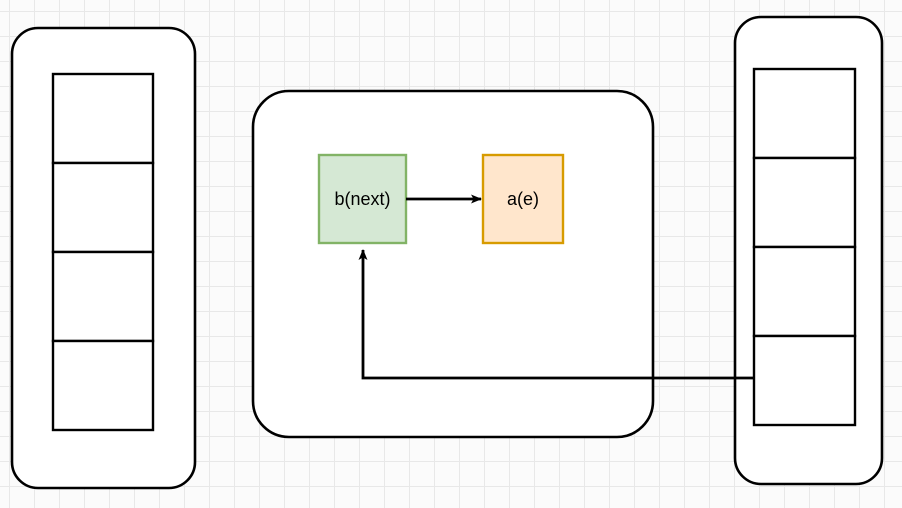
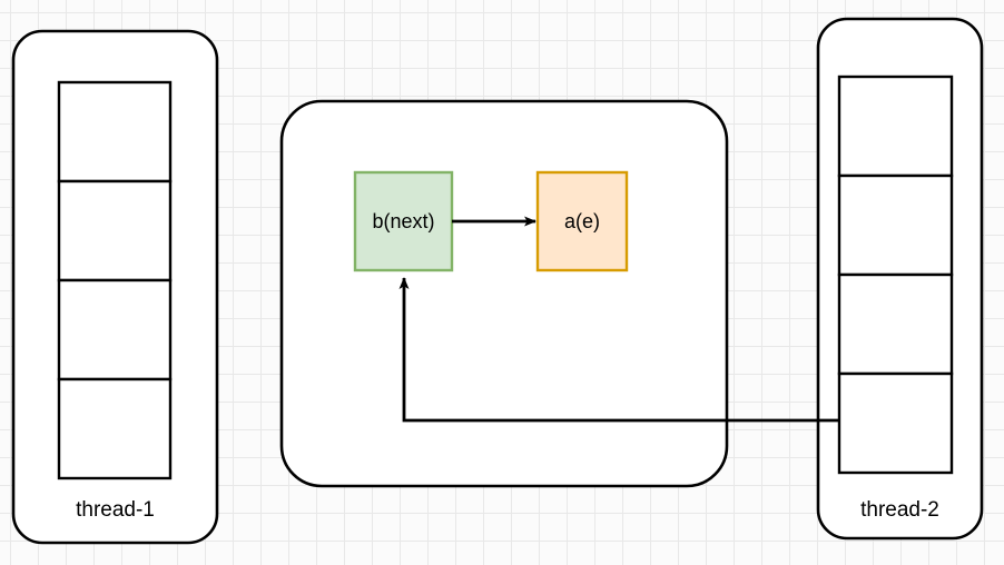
  b(next)
  a(e)
+ thread-1
+ thread-2
